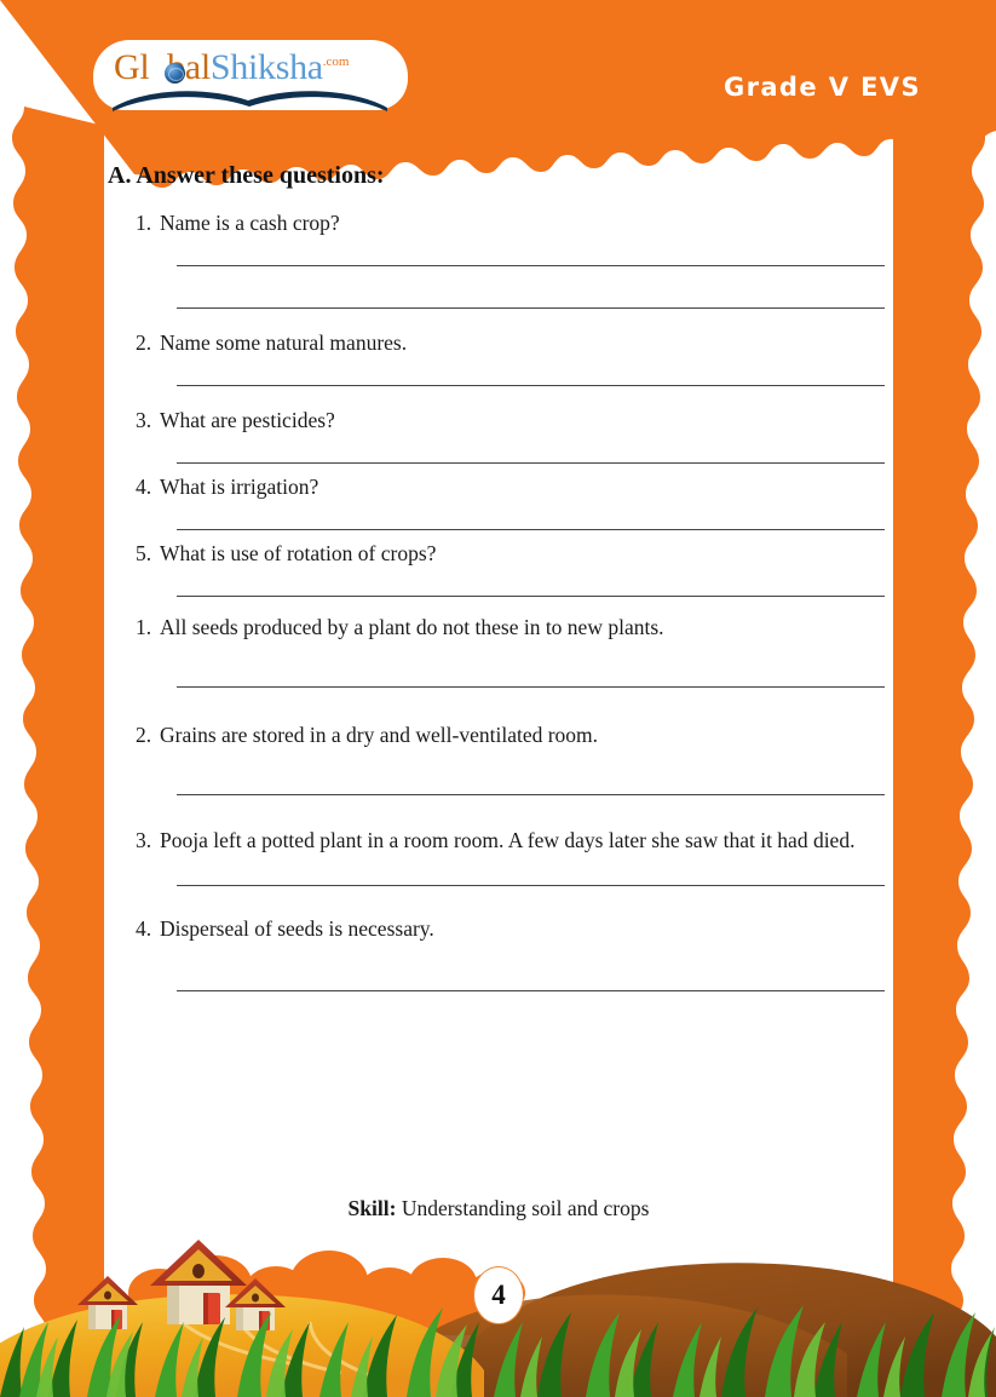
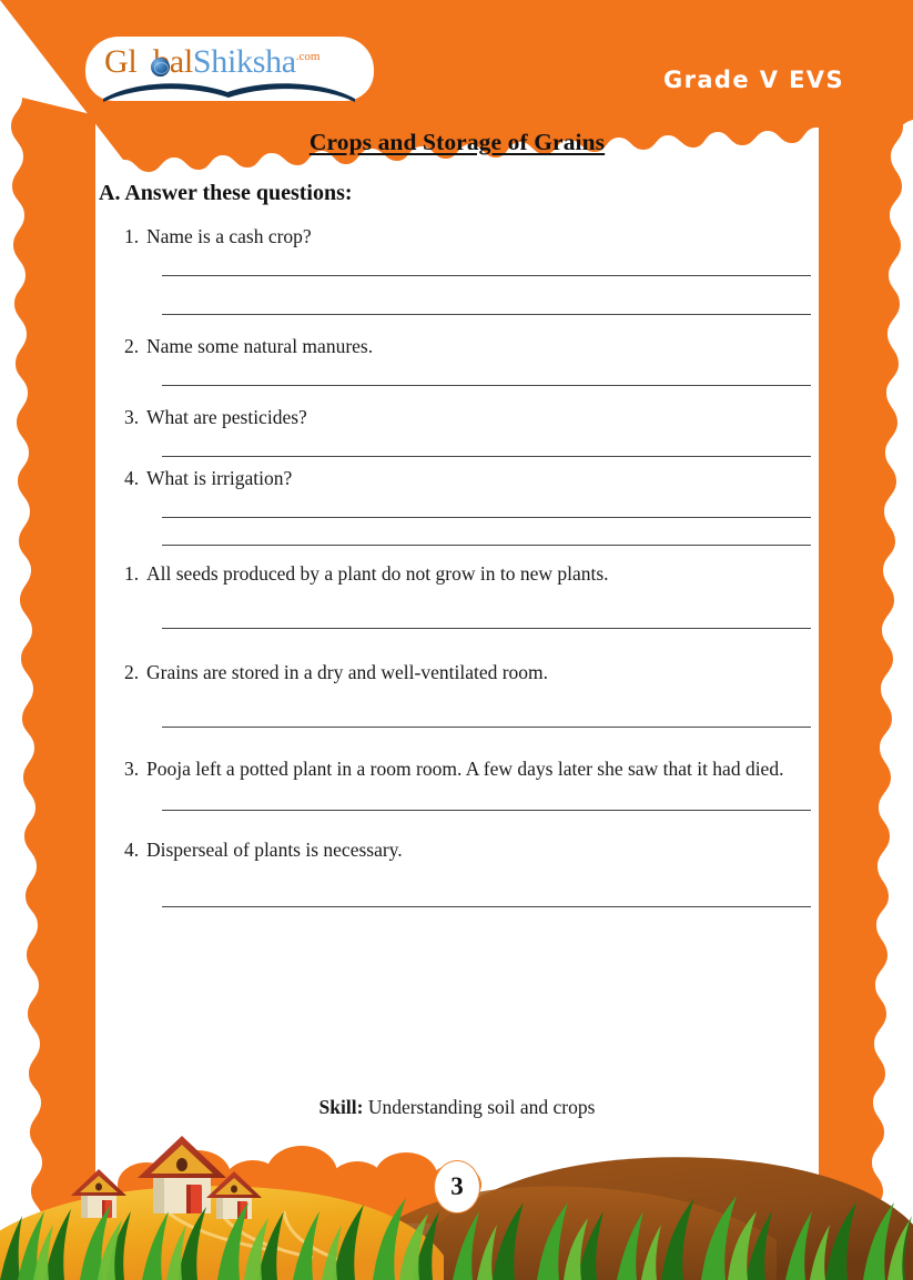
  Gl alShiksha.com
  Grade V EVS
+ Crops and Storage of Grains
  A. Answer these questions:
  1.
  Name is a cash crop?
  2.
  Name some natural manures.
  3.
  What are pesticides?
  4.
  What is irrigation?
- 5.
- What is use of rotation of crops?
  1.
- All seeds produced by a plant do not these in to new plants.
+ All seeds produced by a plant do not grow in to new plants.
  2.
  Grains are stored in a dry and well-ventilated room.
  3.
  Pooja left a potted plant in a room room. A few days later she saw that it had died.
  4.
- Disperseal of seeds is necessary.
+ Disperseal of plants is necessary.
  Skill: Understanding soil and crops
- 4
+ 3
